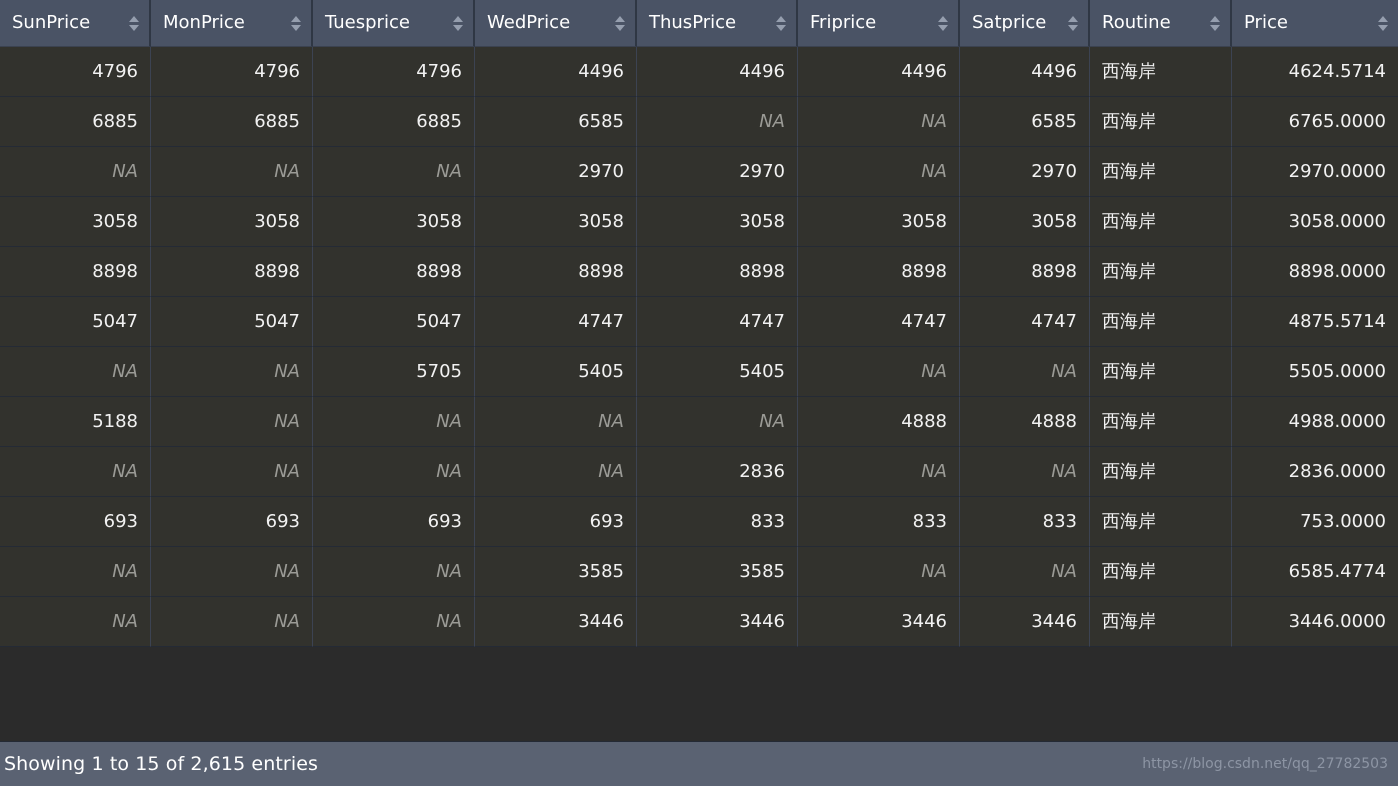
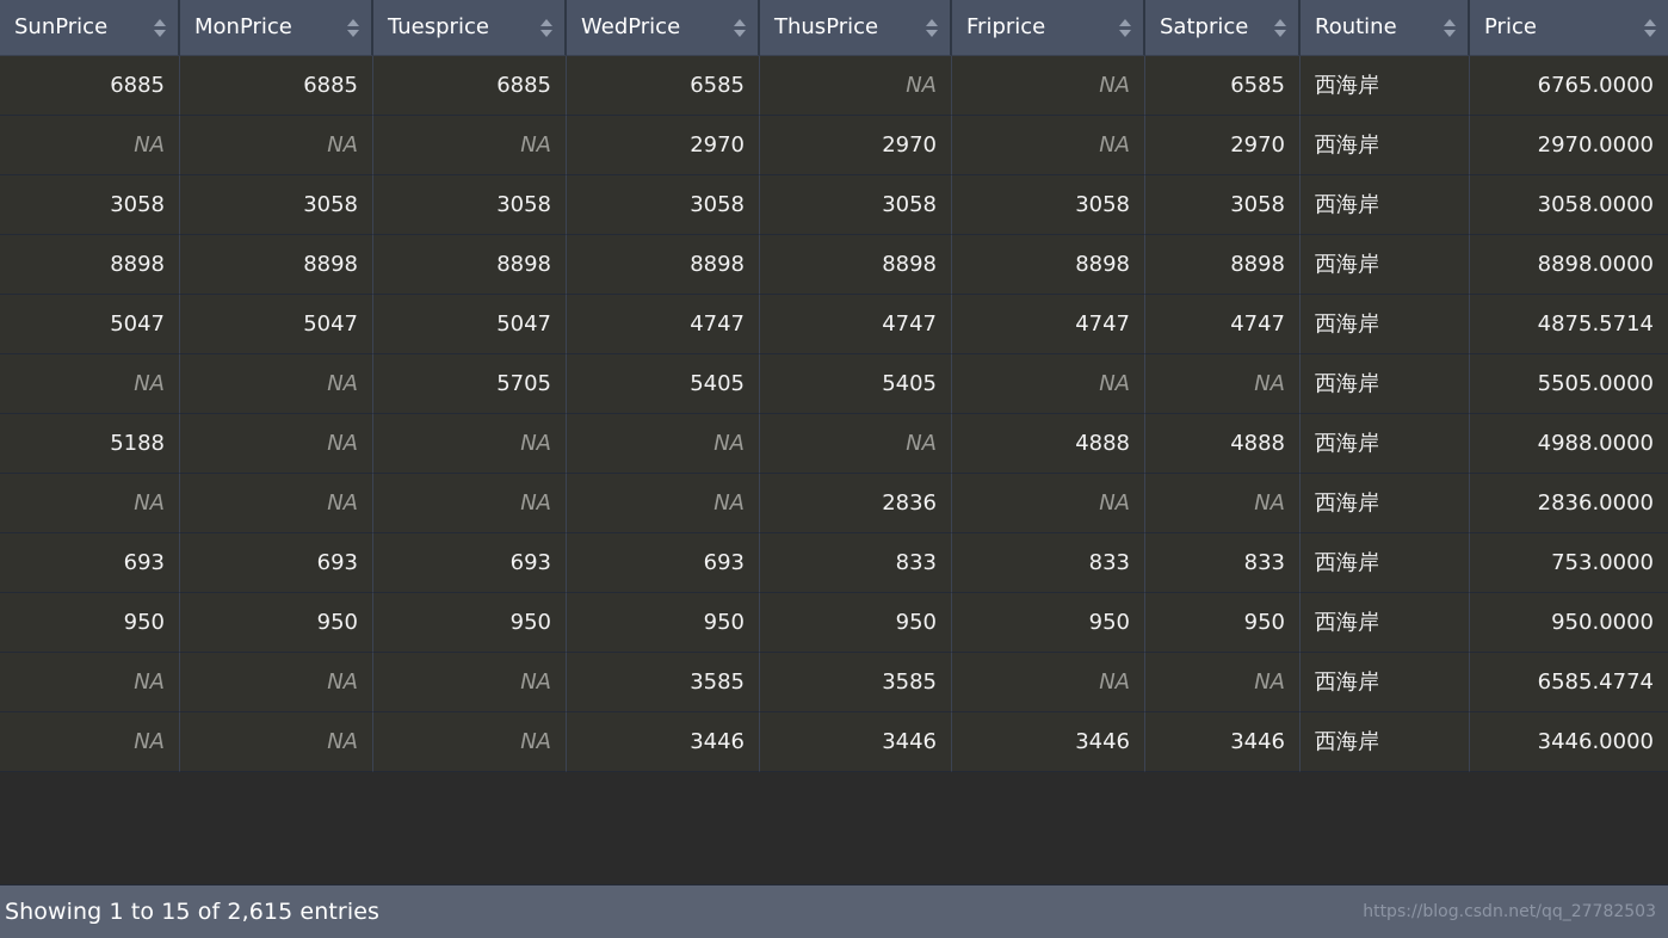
  SunPrice	MonPrice	Tuesprice	WedPrice	ThusPrice	Friprice	Satprice	Routine	Price
- 4796	4796	4796	4496	4496	4496	4496	西海岸	4624.5714
  6885	6885	6885	6585	NA	NA	6585	西海岸	6765.0000
  NA	NA	NA	2970	2970	NA	2970	西海岸	2970.0000
  3058	3058	3058	3058	3058	3058	3058	西海岸	3058.0000
  8898	8898	8898	8898	8898	8898	8898	西海岸	8898.0000
  5047	5047	5047	4747	4747	4747	4747	西海岸	4875.5714
  NA	NA	5705	5405	5405	NA	NA	西海岸	5505.0000
  5188	NA	NA	NA	NA	4888	4888	西海岸	4988.0000
  NA	NA	NA	NA	2836	NA	NA	西海岸	2836.0000
  693	693	693	693	833	833	833	西海岸	753.0000
+ 950	950	950	950	950	950	950	西海岸	950.0000
  NA	NA	NA	3585	3585	NA	NA	西海岸	6585.4774
  NA	NA	NA	3446	3446	3446	3446	西海岸	3446.0000
  Showing 1 to 15 of 2,615 entries
  https://blog.csdn.net/qq_27782503
